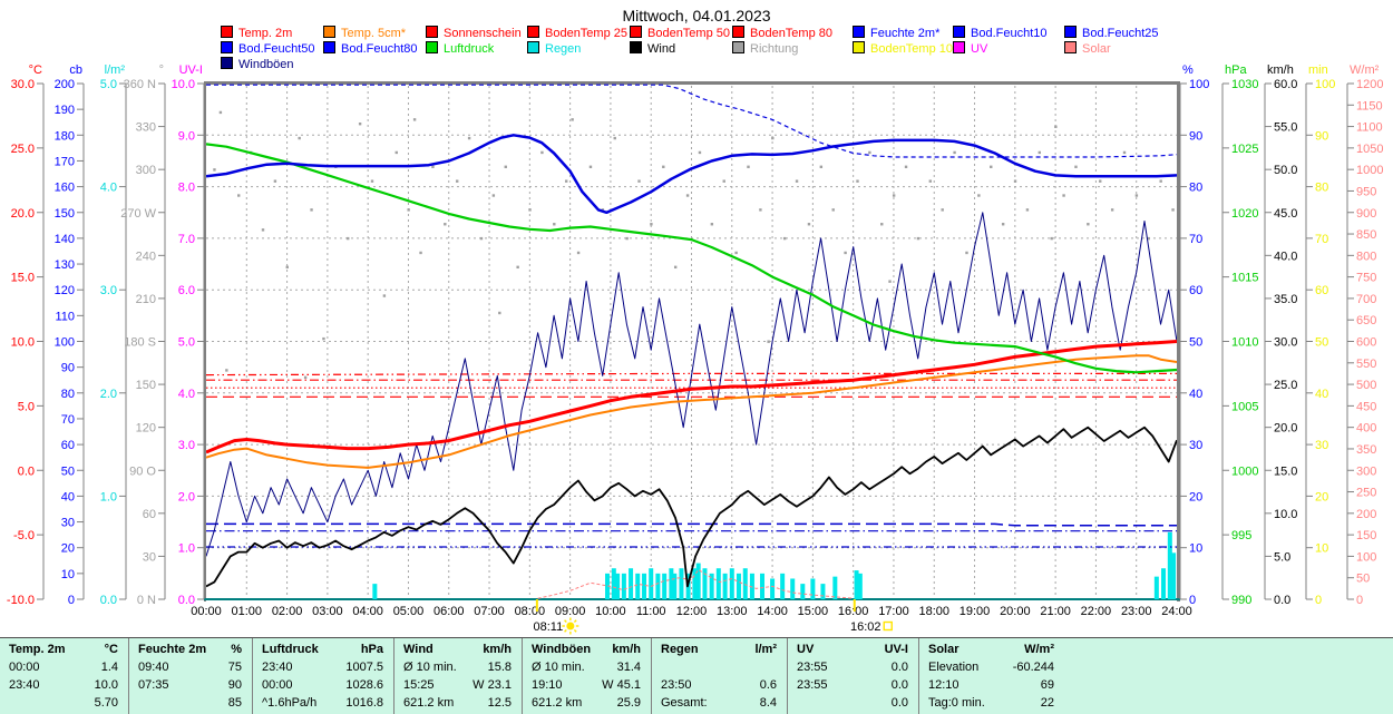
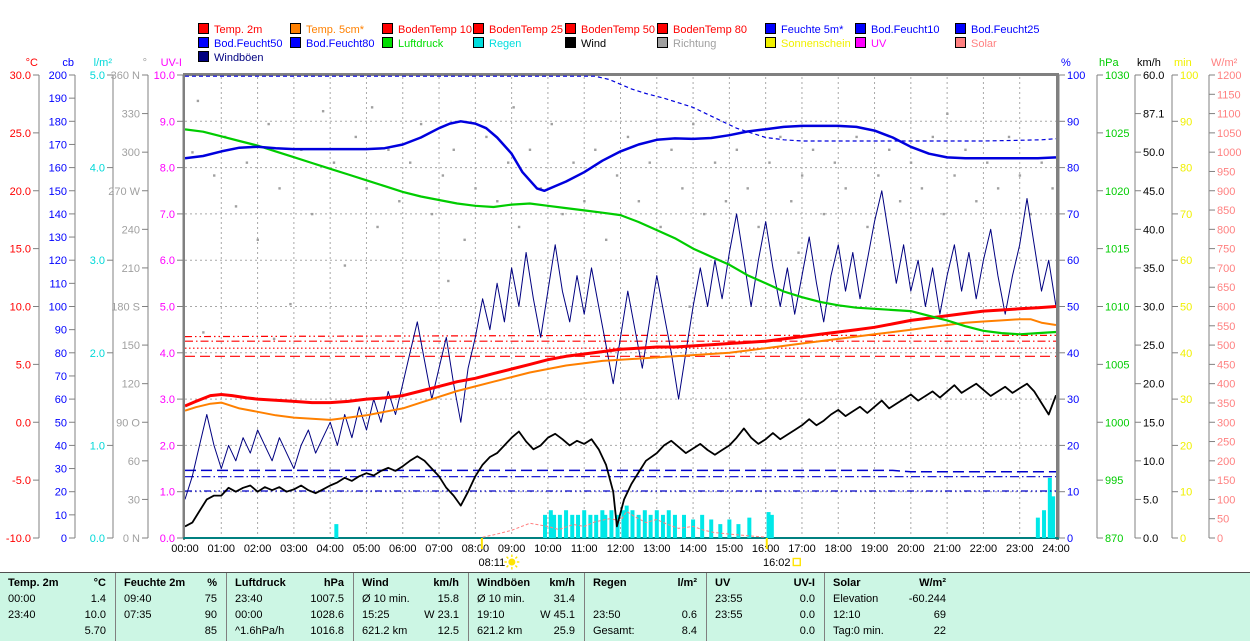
- Mittwoch, 04.01.2023
  Temp. 2m
  Temp. 5cm*
- Sonnenschein
+ BodenTemp 10
  BodenTemp 25
  BodenTemp 50
  BodenTemp 80
- Feuchte 2m*
+ Feuchte 5m*
  Bod.Feucht10
  Bod.Feucht25
  Bod.Feucht50
  Bod.Feucht80
  Luftdruck
  Regen
  Wind
  Richtung
- BodenTemp 10
+ Sonnenschein
  UV
  Solar
  Windböen
  °C
  30.0
  25.0
  20.0
  15.0
  10.0
  5.0
  0.0
  -5.0
  -10.0
  cb
  200
  190
  180
  170
  160
  150
  140
  130
  120
  110
  100
  90
  80
  70
  60
  50
  40
  30
  20
  10
  0
  l/m²
  5.0
  4.0
  3.0
  2.0
  1.0
  0.0
  °
  360 N
  330
  300
  270 W
  240
  210
  180 S
  150
  120
  90 O
  60
  30
  0 N
  UV-I
  10.0
  9.0
  8.0
  7.0
  6.0
  5.0
  4.0
  3.0
  2.0
  1.0
  0.0
  %
  100
  90
  80
  70
  60
  50
  40
  30
  20
  10
  0
  hPa
  1030
  1025
  1020
  1015
  1010
  1005
  1000
  995
- 990
+ 870
  km/h
  60.0
- 55.0
+ 87.1
  50.0
  45.0
  40.0
  35.0
  30.0
  25.0
  20.0
  15.0
  10.0
  5.0
  0.0
  min
  100
  90
  80
  70
  60
  50
  40
  30
  20
  10
  0
  W/m²
  1200
  1150
  1100
  1050
  1000
  950
  900
  850
  800
  750
  700
  650
  600
  550
  500
  450
  400
  350
  300
  250
  200
  150
  100
  50
  0
  00:00
  01:00
  02:00
  03:00
  04:00
  05:00
  06:00
  07:00
  08:00
  09:00
  10:00
  11:00
  12:00
  13:00
  14:00
  15:00
  16:00
  17:00
  18:00
  19:00
  20:00
  21:00
  22:00
  23:00
  24:00
  08:11
  16:02
  Temp. 2m
  °C
  00:00
  1.4
  23:40
  10.0
  5.70
  Feuchte 2m
  %
  09:40
  75
  07:35
  90
  85
  Luftdruck
  hPa
  23:40
  1007.5
  00:00
  1028.6
  ^1.6hPa/h
  1016.8
  Wind
  km/h
  Ø 10 min.
  15.8
  15:25
  W 23.1
  621.2 km
  12.5
  Windböen
  km/h
  Ø 10 min.
  31.4
  19:10
  W 45.1
  621.2 km
  25.9
  Regen
  l/m²
  23:50
  0.6
  Gesamt:
  8.4
  UV
  UV-I
  23:55
  0.0
  23:55
  0.0
  0.0
  Solar
  W/m²
  Elevation
  -60.244
  12:10
  69
  Tag:0 min.
  22
